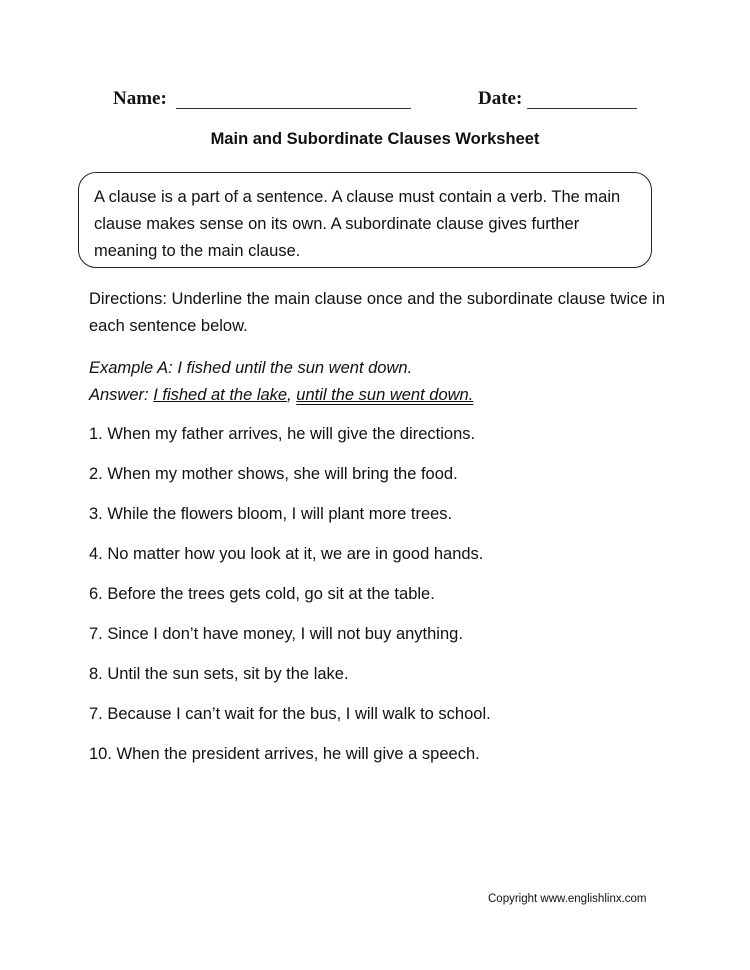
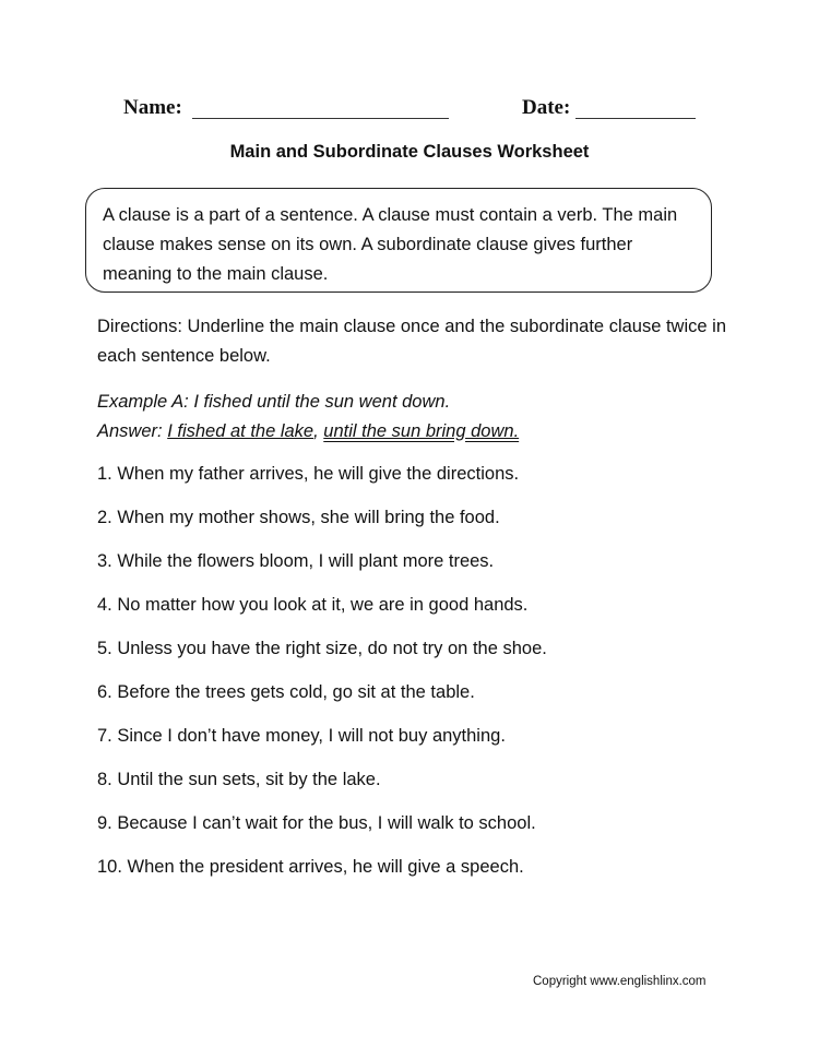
  Name:
  Date:
  Main and Subordinate Clauses Worksheet
  A clause is a part of a sentence. A clause must contain a verb. The main clause makes sense on its own. A subordinate clause gives further meaning to the main clause.
  Directions: Underline the main clause once and the subordinate clause twice in each sentence below.
  Example A: I fished until the sun went down.
- Answer: I fished at the lake, until the sun went down.
+ Answer: I fished at the lake, until the sun bring down.
  1. When my father arrives, he will give the directions.
  2. When my mother shows, she will bring the food.
  3. While the flowers bloom, I will plant more trees.
  4. No matter how you look at it, we are in good hands.
+ 5. Unless you have the right size, do not try on the shoe.
  6. Before the trees gets cold, go sit at the table.
  7. Since I don’t have money, I will not buy anything.
  8. Until the sun sets, sit by the lake.
- 7. Because I can’t wait for the bus, I will walk to school.
+ 9. Because I can’t wait for the bus, I will walk to school.
  10. When the president arrives, he will give a speech.
  Copyright www.englishlinx.com
